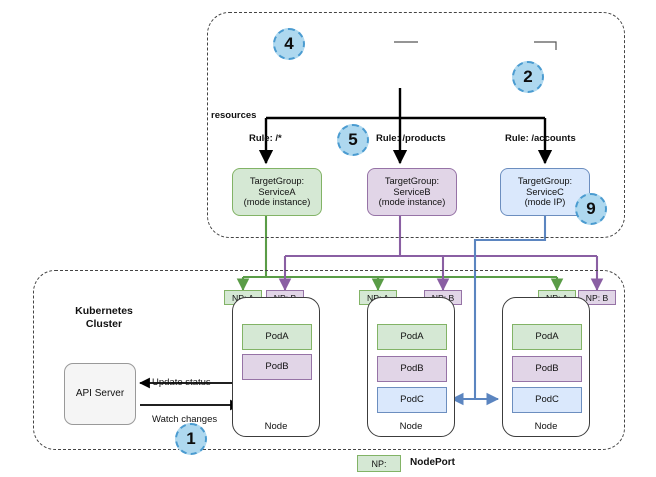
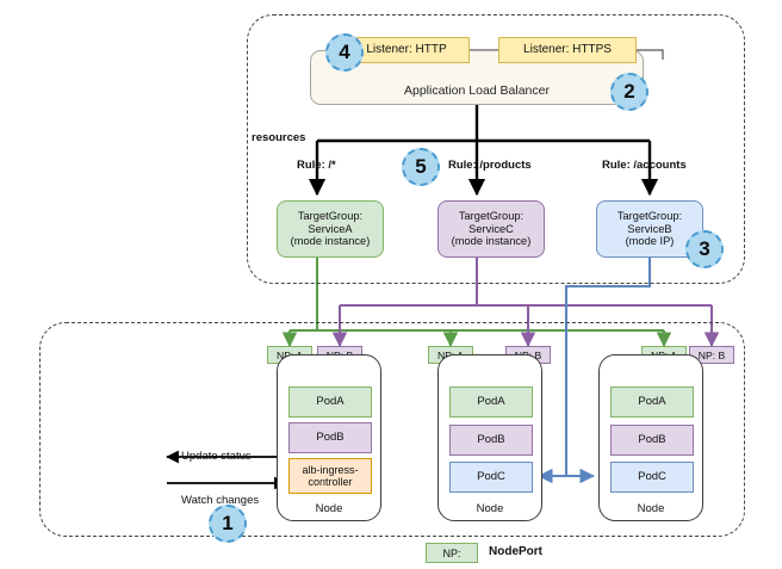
+ Application Load Balancer
+ Listener: HTTP
+ Listener: HTTPS
  resources
  Rule: /*
  Rule: /products
  Rule: /accounts
  TargetGroup:
  ServiceA
  (mode instance)
  TargetGroup:
- ServiceB
+ ServiceC
  (mode instance)
  TargetGroup:
- ServiceC
+ ServiceB
  (mode IP)
- Kubernetes
- Cluster
- API Server
  Update status
  Watch changes
  NP: B
  PodA
  PodB
+ alb-ingress-
+ controller
  Node
  PodA
  PodB
  PodC
  Node
  PodA
  PodB
  PodC
  Node
  1
  2
- 9
+ 3
  4
  5
  NP:
  NodePort
